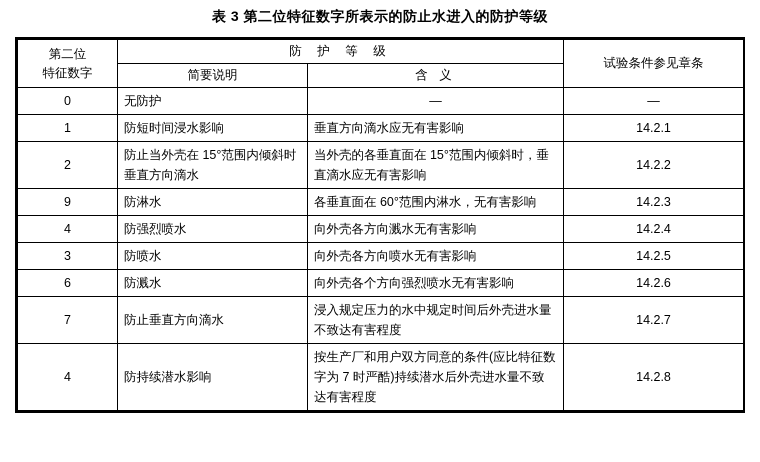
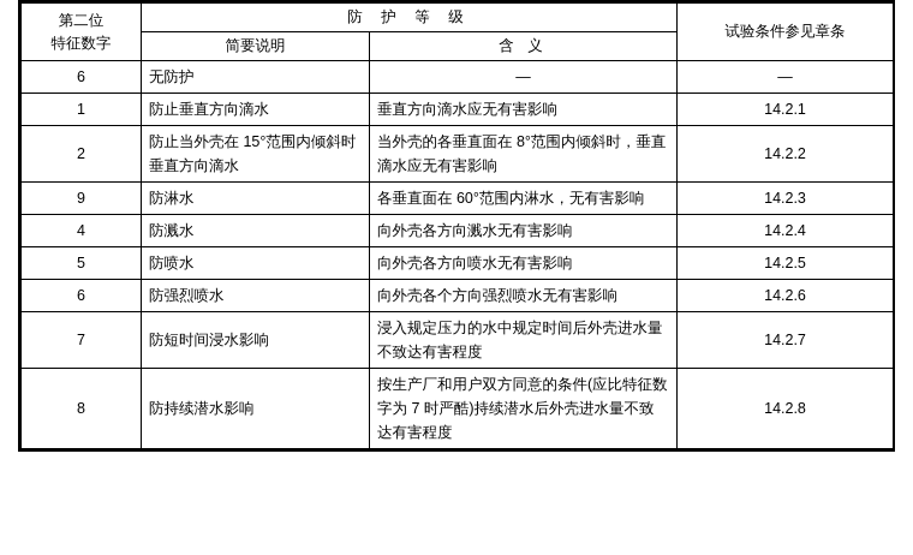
- 表 3 第二位特征数字所表示的防止水进入的防护等级
  第二位 特征数字	防 护 等 级	试验条件参见章条
  简要说明	含 义
- 0	无防护	—	—
+ 6	无防护	—	—
- 1	防短时间浸水影响	垂直方向滴水应无有害影响	14.2.1
+ 1	防止垂直方向滴水	垂直方向滴水应无有害影响	14.2.1
- 2	防止当外壳在 15°范围内倾斜时 垂直方向滴水	当外壳的各垂直面在 15°范围内倾斜时，垂直滴水应无有害影响	14.2.2
+ 2	防止当外壳在 15°范围内倾斜时 垂直方向滴水	当外壳的各垂直面在 8°范围内倾斜时，垂直滴水应无有害影响	14.2.2
  9	防淋水	各垂直面在 60°范围内淋水，无有害影响	14.2.3
- 4	防强烈喷水	向外壳各方向溅水无有害影响	14.2.4
+ 4	防溅水	向外壳各方向溅水无有害影响	14.2.4
- 3	防喷水	向外壳各方向喷水无有害影响	14.2.5
+ 5	防喷水	向外壳各方向喷水无有害影响	14.2.5
- 6	防溅水	向外壳各个方向强烈喷水无有害影响	14.2.6
+ 6	防强烈喷水	向外壳各个方向强烈喷水无有害影响	14.2.6
- 7	防止垂直方向滴水	浸入规定压力的水中规定时间后外壳进水量不致达有害程度	14.2.7
+ 7	防短时间浸水影响	浸入规定压力的水中规定时间后外壳进水量不致达有害程度	14.2.7
- 4	防持续潜水影响	按生产厂和用户双方同意的条件(应比特征数字为 7 时严酷)持续潜水后外壳进水量不致达有害程度	14.2.8
+ 8	防持续潜水影响	按生产厂和用户双方同意的条件(应比特征数字为 7 时严酷)持续潜水后外壳进水量不致达有害程度	14.2.8
